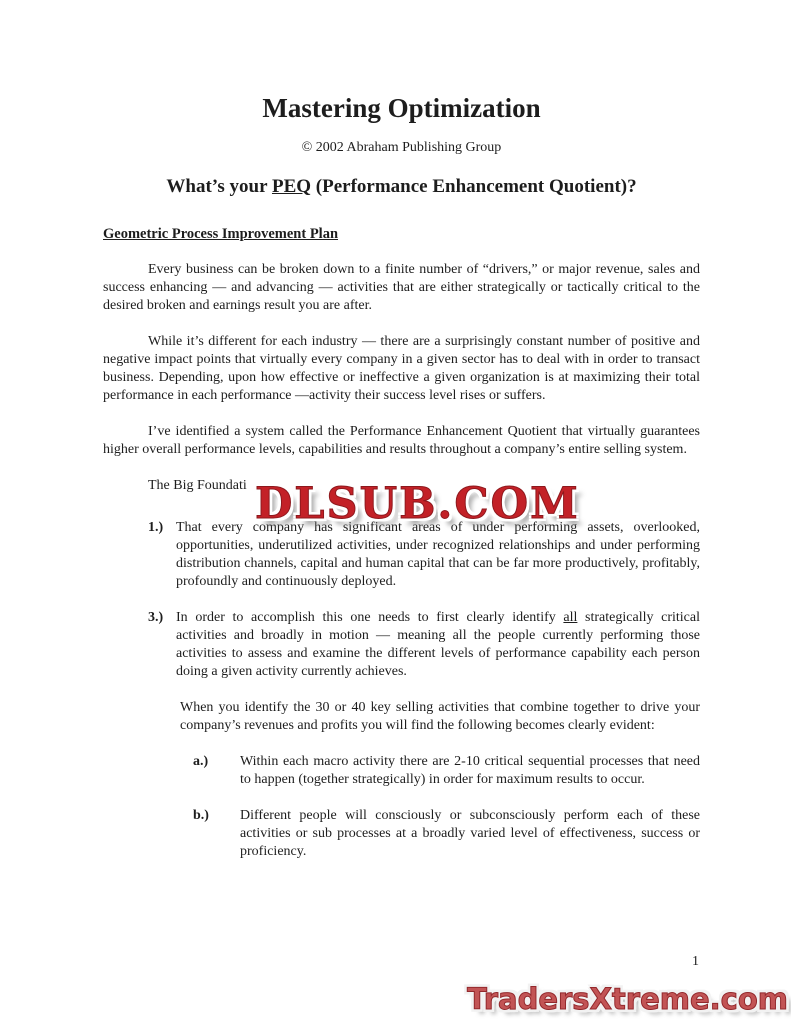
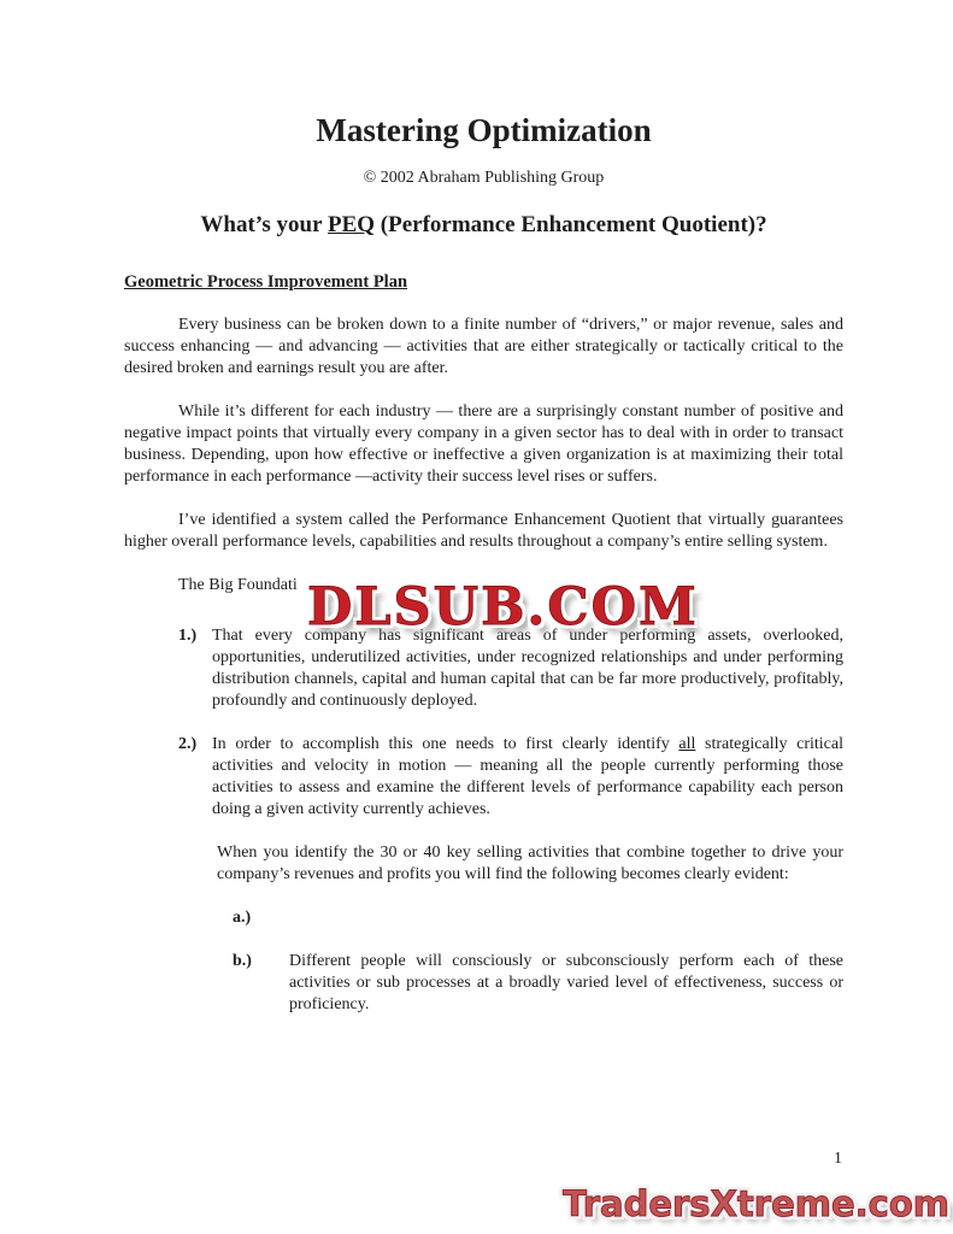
  Mastering Optimization
  © 2002 Abraham Publishing Group
  What’s your PEQ (Performance Enhancement Quotient)?
  Geometric Process Improvement Plan
  Every business can be broken down to a finite number of “drivers,” or major revenue, sales and success enhancing — and advancing — activities that are either strategically or tactically critical to the desired broken and earnings result you are after.
  While it’s different for each industry — there are a surprisingly constant number of positive and negative impact points that virtually every company in a given sector has to deal with in order to transact business. Depending, upon how effective or ineffective a given organization is at maximizing their total performance in each performance —activity their success level rises or suffers.
  I’ve identified a system called the Performance Enhancement Quotient that virtually guarantees higher overall performance levels, capabilities and results throughout a company’s entire selling system.
  The Big Foundati
  1.)
  That every company has significant areas of under performing assets, overlooked, opportunities, underutilized activities, under recognized relationships and under performing distribution channels, capital and human capital that can be far more productively, profitably, profoundly and continuously deployed.
- 3.)
+ 2.)
- In order to accomplish this one needs to first clearly identify all strategically critical activities and broadly in motion — meaning all the people currently performing those activities to assess and examine the different levels of performance capability each person doing a given activity currently achieves.
+ In order to accomplish this one needs to first clearly identify all strategically critical activities and velocity in motion — meaning all the people currently performing those activities to assess and examine the different levels of performance capability each person doing a given activity currently achieves.
  When you identify the 30 or 40 key selling activities that combine together to drive your company’s revenues and profits you will find the following becomes clearly evident:
  a.)
- Within each macro activity there are 2-10 critical sequential processes that need to happen (together strategically) in order for maximum results to occur.
  b.)
  Different people will consciously or subconsciously perform each of these activities or sub processes at a broadly varied level of effectiveness, success or proficiency.
  DLSUB.COM
  1
  TradersXtreme.com
